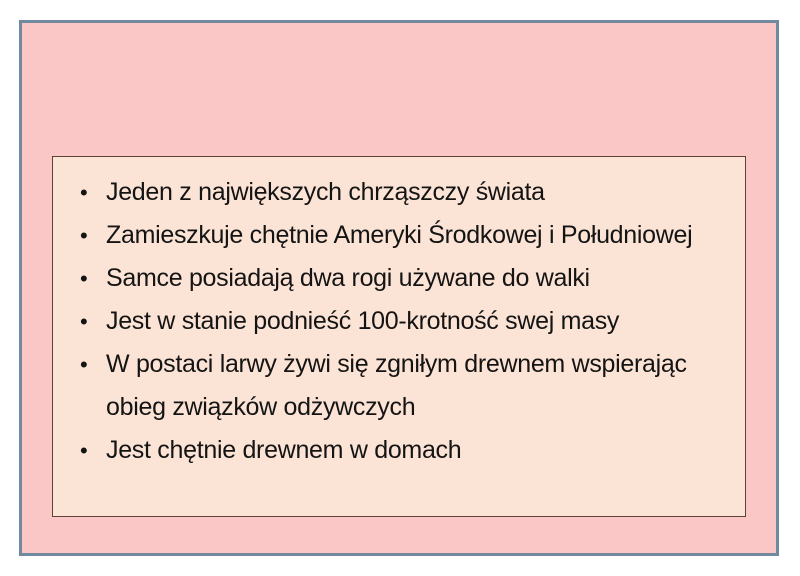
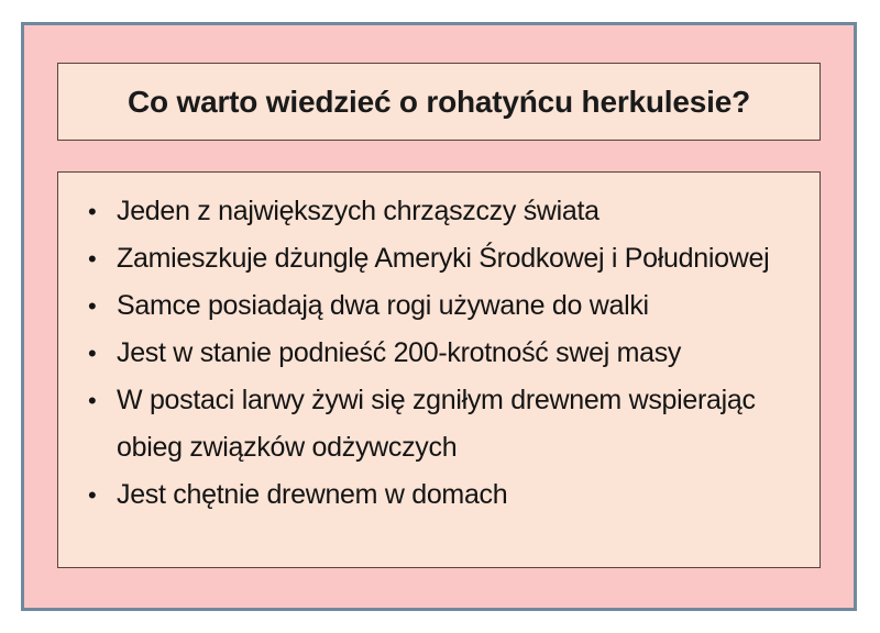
+ Co warto wiedzieć o rohatyńcu herkulesie?
  •
  Jeden z największych chrząszczy świata
  •
- Zamieszkuje chętnie Ameryki Środkowej i Południowej
+ Zamieszkuje dżunglę Ameryki Środkowej i Południowej
  •
  Samce posiadają dwa rogi używane do walki
  •
- Jest w stanie podnieść 100-krotność swej masy
+ Jest w stanie podnieść 200-krotność swej masy
  •
  W postaci larwy żywi się zgniłym drewnem wspierając obieg związków odżywczych
  •
  Jest chętnie drewnem w domach
